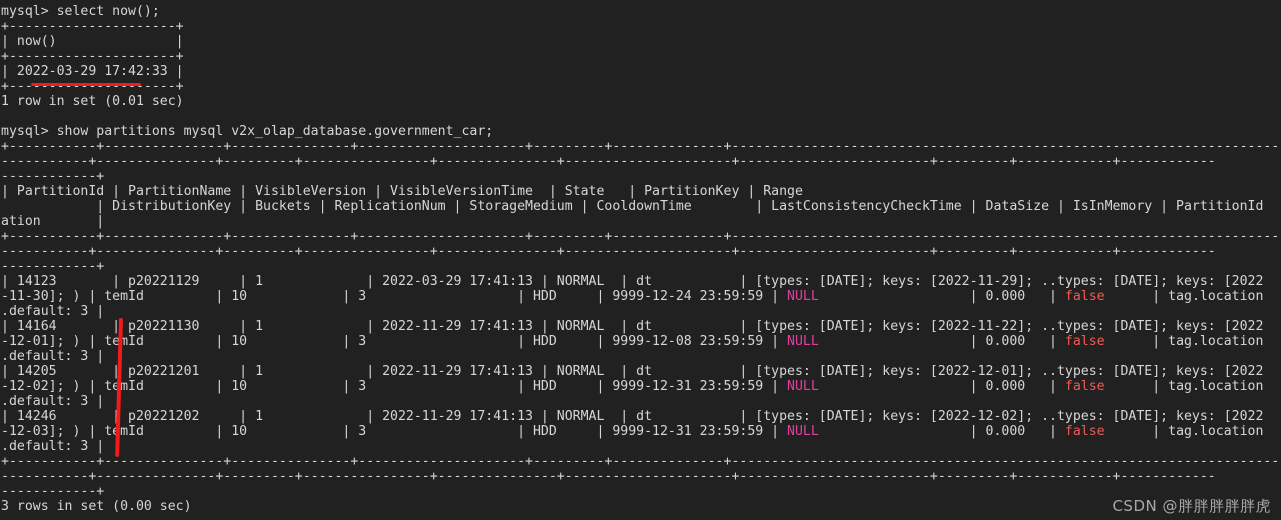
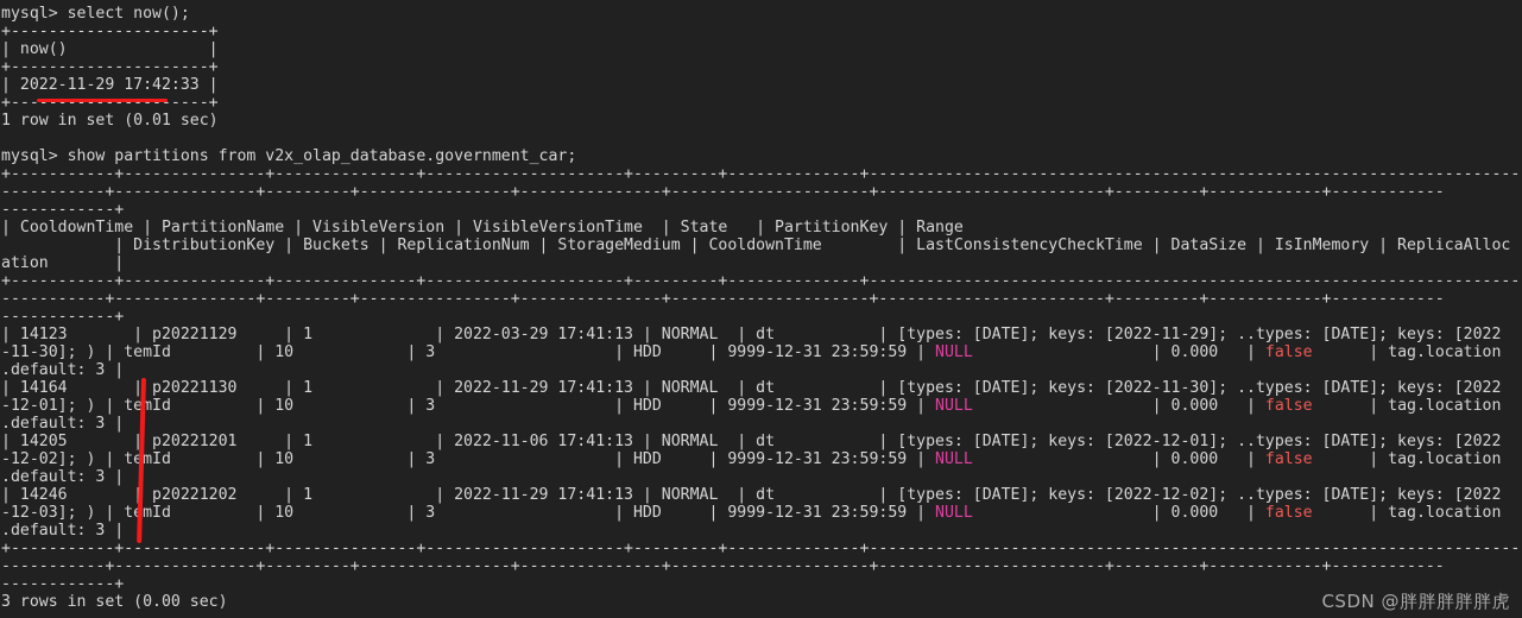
  mysql> select now();
  +---------------------+
  | now() |
  +---------------------+
- | 2022-03-29 17:42:33 |
+ | 2022-11-29 17:42:33 |
  +---------------------+
  1 row in set (0.01 sec)
- mysql> show partitions mysql v2x_olap_database.government_car;
+ mysql> show partitions from v2x_olap_database.government_car;
  +-----------+---------------+---------------+---------------------+---------+--------------+---------------------------------------------------------------------
  -----------+---------------+---------+----------------+---------------+---------------------+------------------------+---------+------------+------------
  ------------+
- | PartitionId | PartitionName | VisibleVersion | VisibleVersionTime | State | PartitionKey | Range
+ | CooldownTime | PartitionName | VisibleVersion | VisibleVersionTime | State | PartitionKey | Range
- | DistributionKey | Buckets | ReplicationNum | StorageMedium | CooldownTime | LastConsistencyCheckTime | DataSize | IsInMemory | PartitionId
+ | DistributionKey | Buckets | ReplicationNum | StorageMedium | CooldownTime | LastConsistencyCheckTime | DataSize | IsInMemory | ReplicaAlloc
  ation |
  +-----------+---------------+---------------+---------------------+---------+--------------+---------------------------------------------------------------------
  -----------+---------------+---------+----------------+---------------+---------------------+------------------------+---------+------------+------------
  ------------+
  | 14123 | p20221129 | 1 | 2022-03-29 17:41:13 | NORMAL | dt | [types: [DATE]; keys: [2022-11-29]; ..types: [DATE]; keys: [2022
- -11-30]; ) | temId | 10 | 3 | HDD | 9999-12-24 23:59:59 | NULL | 0.000 | false | tag.location
+ -11-30]; ) | temId | 10 | 3 | HDD | 9999-12-31 23:59:59 | NULL | 0.000 | false | tag.location
  .default: 3 |
- | 14164 | p20221130 | 1 | 2022-11-29 17:41:13 | NORMAL | dt | [types: [DATE]; keys: [2022-11-22]; ..types: [DATE]; keys: [2022
+ | 14164 | p20221130 | 1 | 2022-11-29 17:41:13 | NORMAL | dt | [types: [DATE]; keys: [2022-11-30]; ..types: [DATE]; keys: [2022
- -12-01]; ) | temId | 10 | 3 | HDD | 9999-12-08 23:59:59 | NULL | 0.000 | false | tag.location
+ -12-01]; ) | temId | 10 | 3 | HDD | 9999-12-31 23:59:59 | NULL | 0.000 | false | tag.location
  .default: 3 |
- | 14205 | p20221201 | 1 | 2022-11-29 17:41:13 | NORMAL | dt | [types: [DATE]; keys: [2022-12-01]; ..types: [DATE]; keys: [2022
+ | 14205 | p20221201 | 1 | 2022-11-06 17:41:13 | NORMAL | dt | [types: [DATE]; keys: [2022-12-01]; ..types: [DATE]; keys: [2022
  -12-02]; ) | tmId | 10 | 3 | HDD | 9999-12-31 23:59:59 | NULL | 0.000 | false | tag.location
  .default: 3 |
  | 14246 p20221202 | 1 | 2022-11-29 17:41:13 | NORMAL | dt | [types: [DATE]; keys: [2022-12-02]; ..types: [DATE]; keys: [2022
  -12-03]; ) | tmId | 10 | 3 | HDD | 9999-12-31 23:59:59 | NULL | 0.000 | false | tag.location
  .default: 3 |
  +-----------+---------------+---------------+---------------------+---------+--------------+---------------------------------------------------------------------
  -----------+---------------+---------+----------------+---------------+---------------------+------------------------+---------+------------+------------
  ------------+
  3 rows in set (0.00 sec)
  CSDN @胖胖胖胖胖虎
